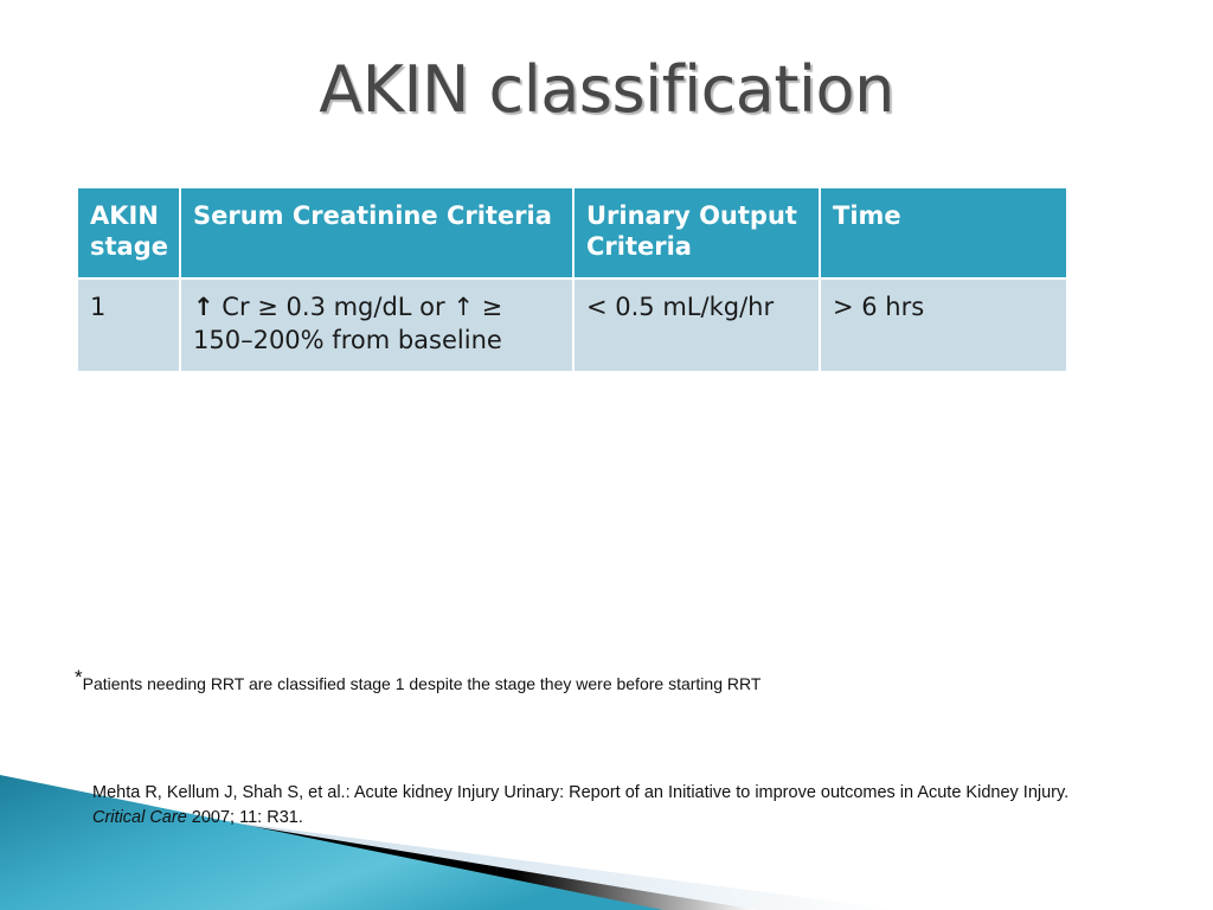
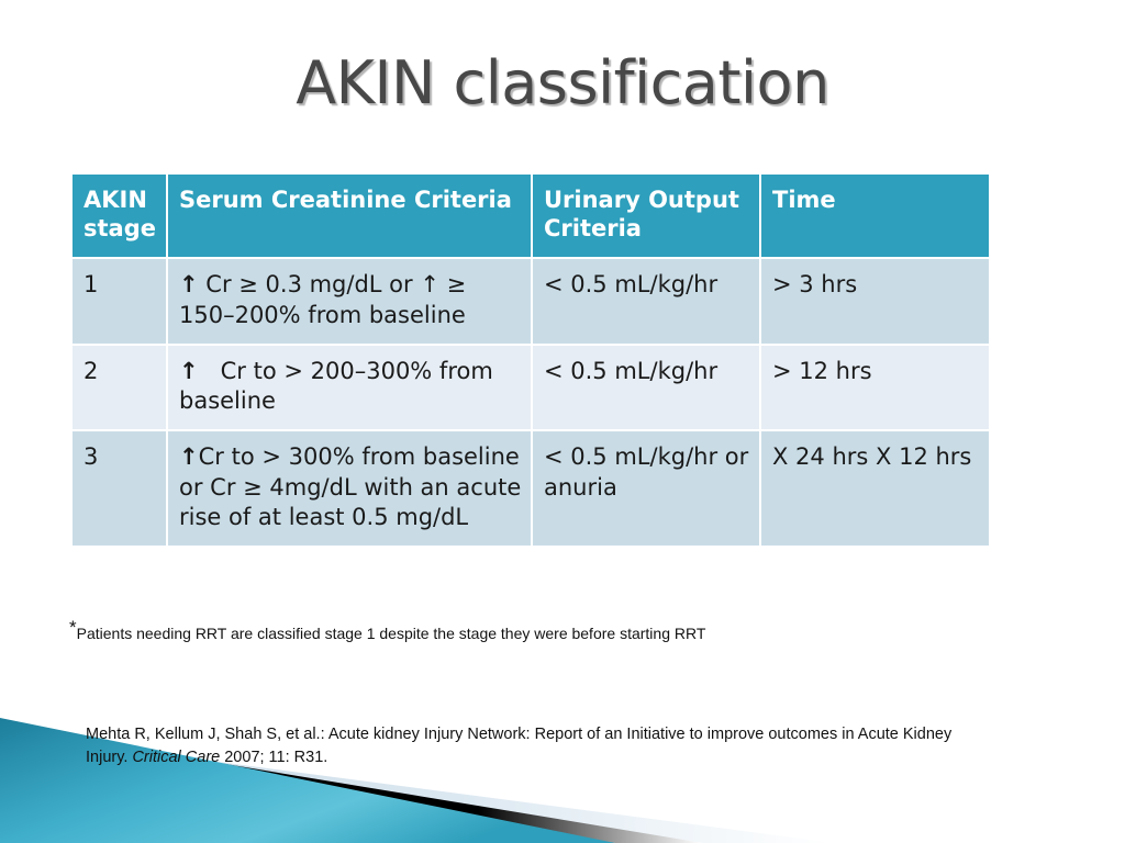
  AKIN classification
  AKIN stage	Serum Creatinine Criteria	Urinary Output Criteria	Time
- 1	↑ Cr ≥ 0.3 mg/dL or ↑ ≥ 150–200% from baseline	< 0.5 mL/kg/hr	> 6 hrs
+ 1	↑ Cr ≥ 0.3 mg/dL or ↑ ≥ 150–200% from baseline	< 0.5 mL/kg/hr	> 3 hrs
+ 2	↑ Cr to > 200–300% from baseline	< 0.5 mL/kg/hr	> 12 hrs
+ 3	↑Cr to > 300% from baseline or Cr ≥ 4mg/dL with an acute rise of at least 0.5 mg/dL	< 0.5 mL/kg/hr or anuria	X 24 hrs X 12 hrs
  *Patients needing RRT are classified stage 1 despite the stage they were before starting RRT
- Mehta R, Kellum J, Shah S, et al.: Acute kidney Injury Urinary: Report of an Initiative to improve outcomes in Acute Kidney Injury. Critical Care 2007; 11: R31.
+ Mehta R, Kellum J, Shah S, et al.: Acute kidney Injury Network: Report of an Initiative to improve outcomes in Acute Kidney Injury. Critical Care 2007; 11: R31.
